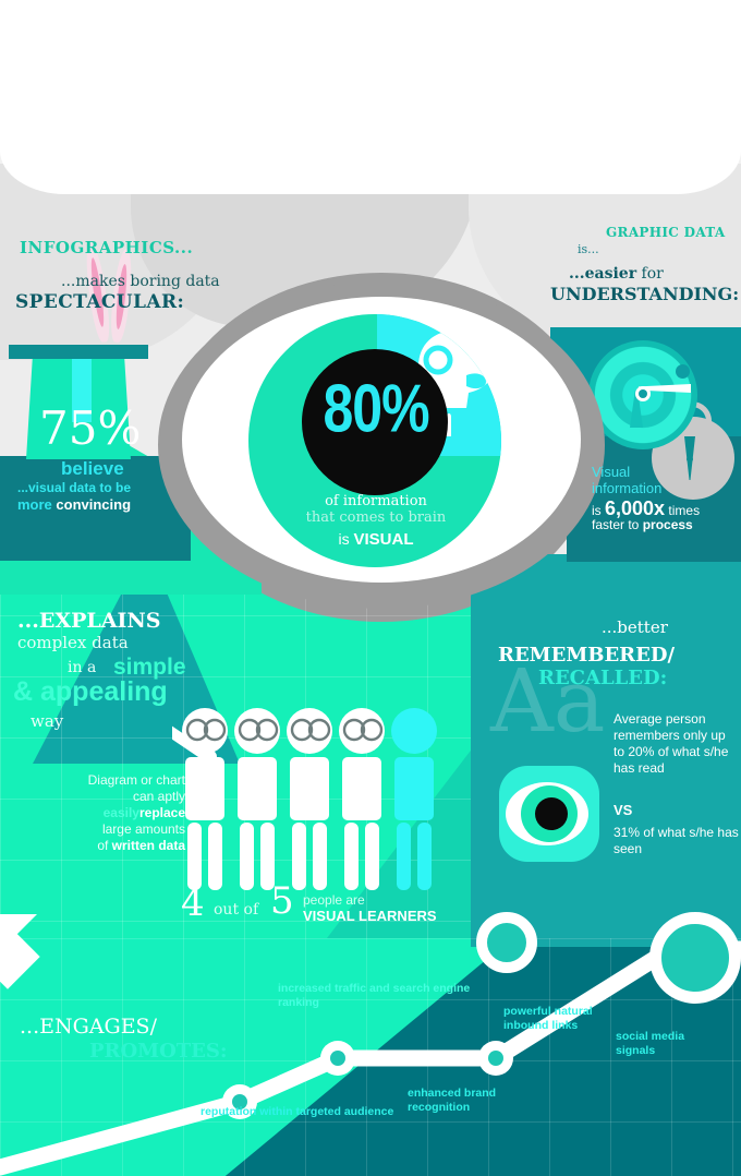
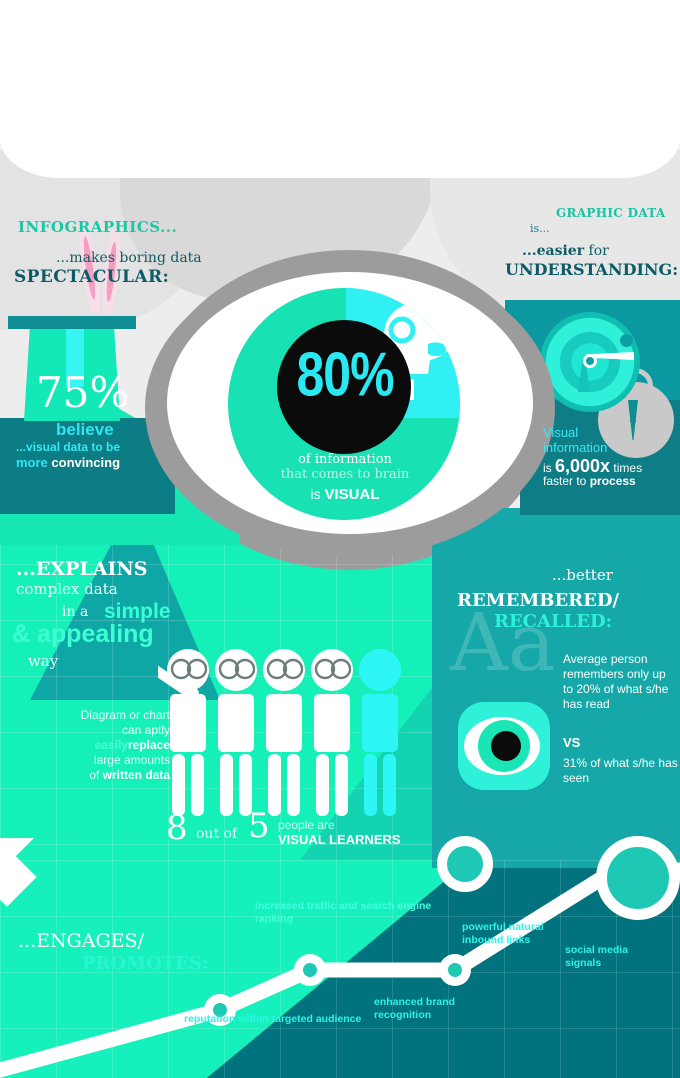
  INFOGRAPHICS...
  ...makes boring data
  SPECTACULAR:
  75%
  believe
  ...visual data to be
  more convincing
  GRAPHIC DATA
  is...
  ...easier for
  UNDERSTANDING:
  Visual
  information
  is 6,000x times
  faster to process
  80%
  of information
  that comes to brain
  is VISUAL
  ...EXPLAINS
  complex data
  in a
  simple
  & appealing
  way
  Diagram or chart
  can aptly
  easilyreplace
  large amounts
  of written data
- 4
+ 8
  out of
  5
  people are
  VISUAL LEARNERS
  Aa
  ...better
  REMEMBERED/
  RECALLED:
  Average person remembers only up to 20% of what s/he has read
  VS
  31% of what s/he has seen
  ...ENGAGES/
  PROMOTES:
  reputation within targeted audience
  enhanced brand recognition
  powerful natural inbound links
  social media signals
  increased traffic and search engine ranking
